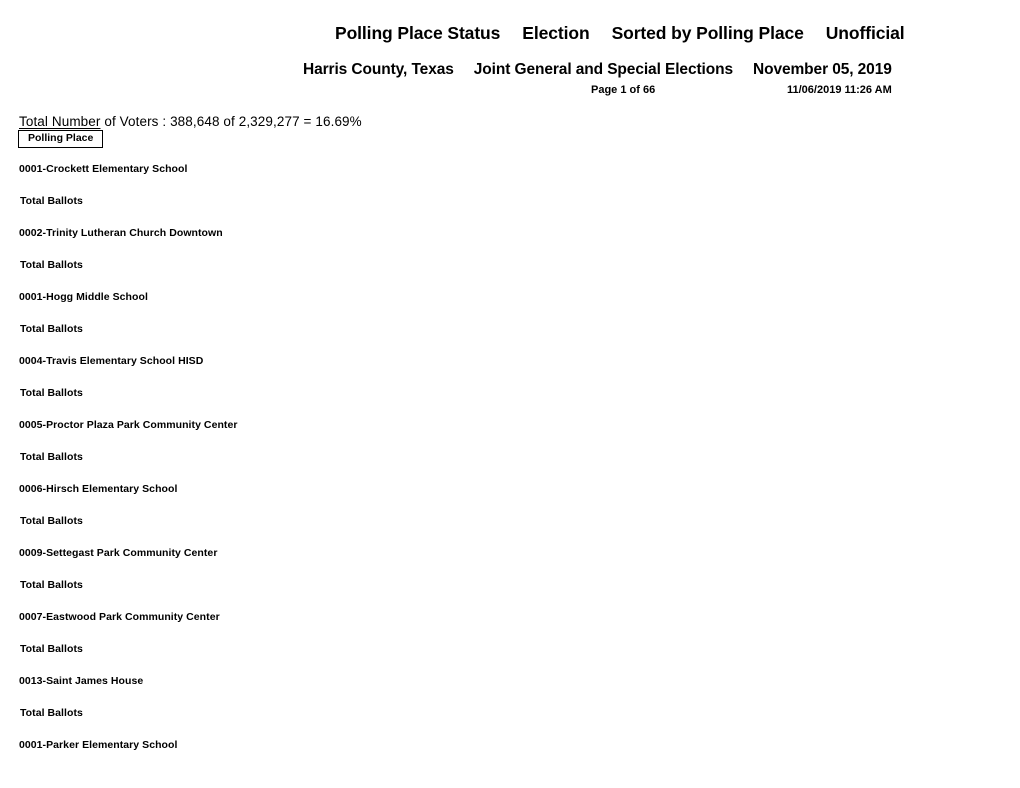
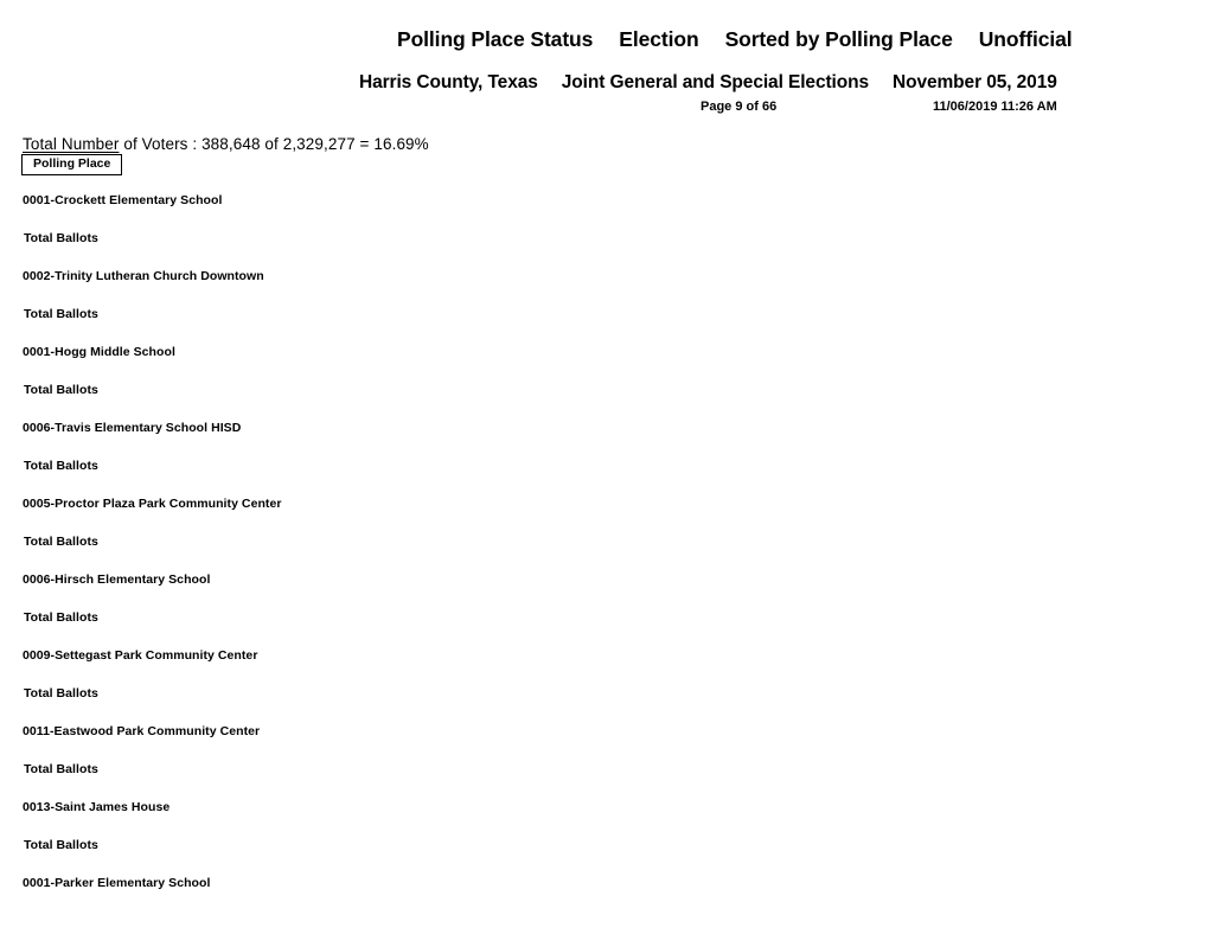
  Polling Place Status Election Sorted by Polling Place Unofficial
  Harris County, Texas Joint General and Special Elections November 05, 2019
- Page 1 of 66
+ Page 9 of 66
  11/06/2019 11:26 AM
  Total Number of Voters : 388,648 of 2,329,277 = 16.69%
  Polling Place
  0001-Crockett Elementary School
  Total Ballots
  0002-Trinity Lutheran Church Downtown
  Total Ballots
  0001-Hogg Middle School
  Total Ballots
- 0004-Travis Elementary School HISD
+ 0006-Travis Elementary School HISD
  Total Ballots
  0005-Proctor Plaza Park Community Center
  Total Ballots
  0006-Hirsch Elementary School
  Total Ballots
  0009-Settegast Park Community Center
  Total Ballots
- 0007-Eastwood Park Community Center
+ 0011-Eastwood Park Community Center
  Total Ballots
  0013-Saint James House
  Total Ballots
  0001-Parker Elementary School
